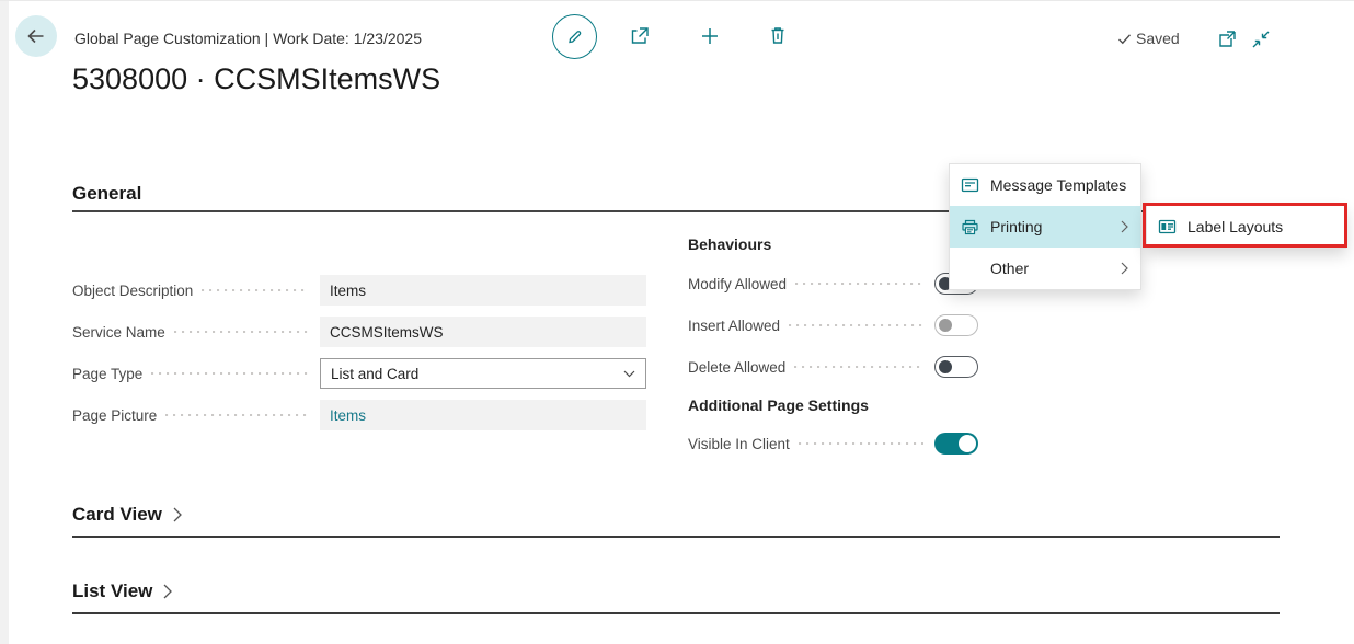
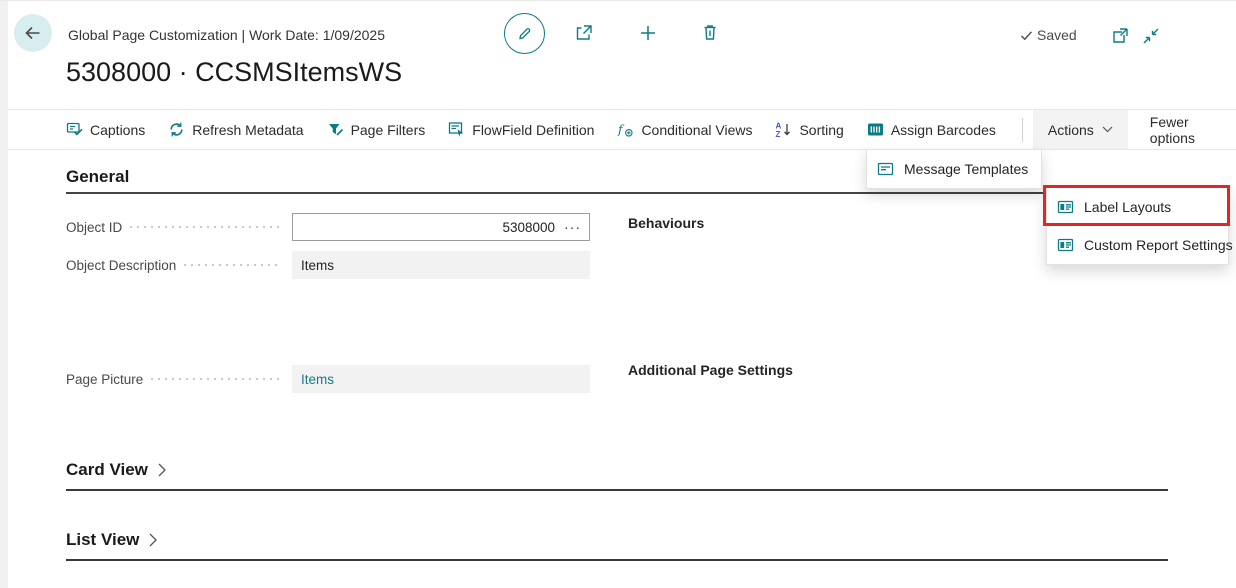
- Global Page Customization | Work Date: 1/23/2025
+ Global Page Customization | Work Date: 1/09/2025
  Saved
  5308000 · CCSMSItemsWS
+ Captions
+ Refresh Metadata
+ Page Filters
+ FlowField Definition
+ f
+ Conditional Views
+ A
+ Z
+ Sorting
+ Assign Barcodes
+ Actions
+ Fewer options
  General
+ Object ID
+ 5308000
+ ···
  Object Description
  Items
- Service Name
- CCSMSItemsWS
- Page Type
- List and Card
  Page Picture
  Items
  Behaviours
- Modify Allowed
- Insert Allowed
- Delete Allowed
  Additional Page Settings
- Visible In Client
  Card View
  List View
  Message Templates
- Printing
- Other
  Label Layouts
+ Custom Report Settings
